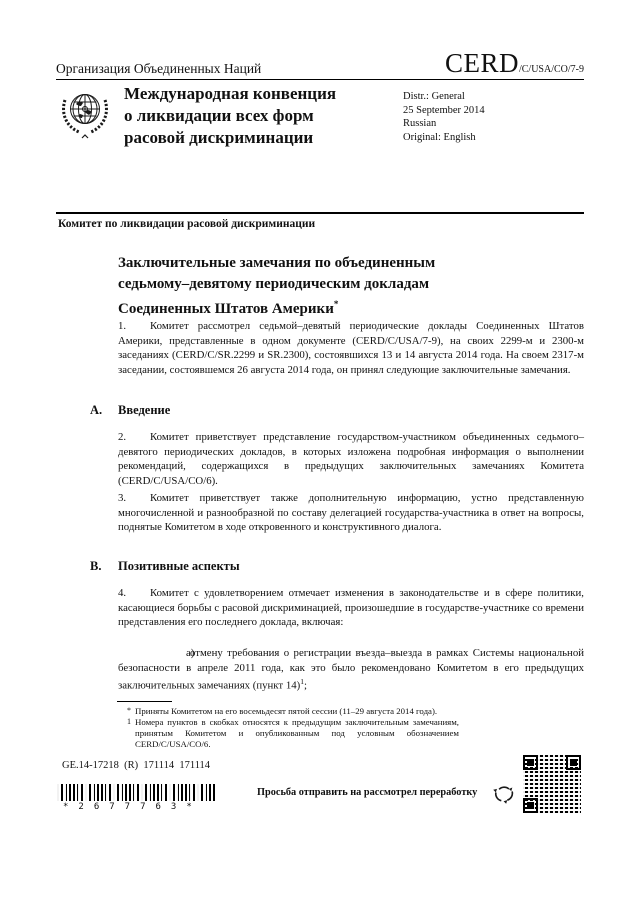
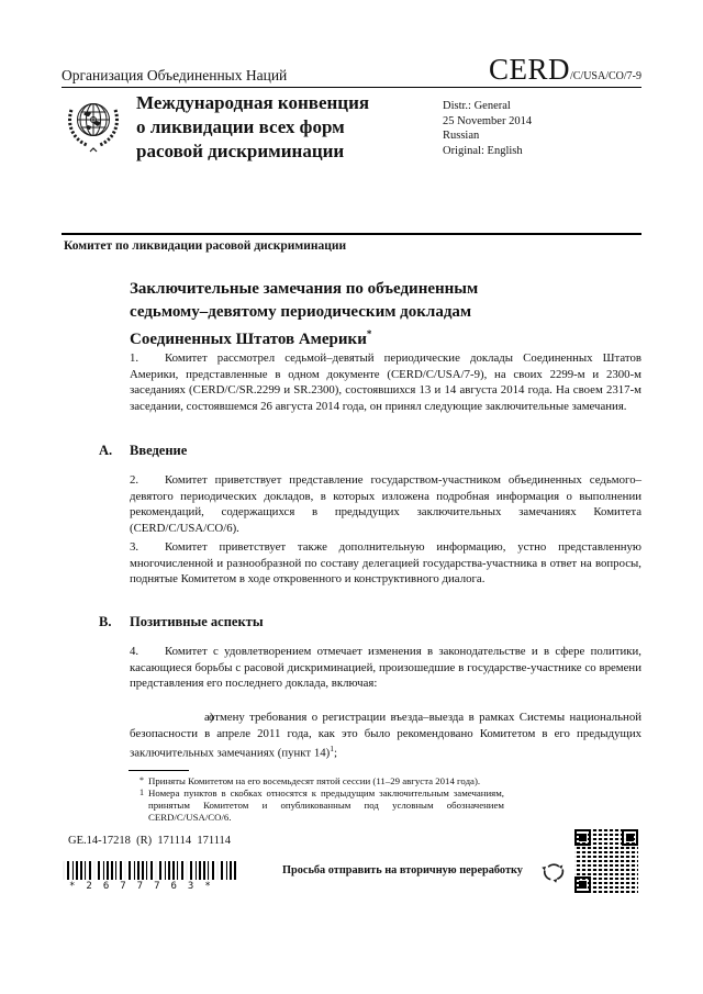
  Организация Объединенных Наций
  CERD/C/USA/CO/7-9
  Международная конвенция
  о ликвидации всех форм
  расовой дискриминации
  Distr.: General
- 25 September 2014
+ 25 November 2014
  Russian
  Original: English
  Комитет по ликвидации расовой дискриминации
  Заключительные замечания по объединенным
  седьмому–девятому периодическим докладам
  Соединенных Штатов Америки*
  1. Комитет рассмотрел седьмой–девятый периодические доклады Соединенных Штатов Америки, представленные в одном документе (CERD/C/USA/7-9), на своих 2299-м и 2300-м заседаниях (CERD/C/SR.2299 и SR.2300), состоявшихся 13 и 14 августа 2014 года. На своем 2317-м заседании, состоявшемся 26 августа 2014 года, он принял следующие заключительные замечания.
  A.
  Введение
  2. Комитет приветствует представление государством-участником объединенных седьмого–девятого периодических докладов, в которых изложена подробная информация о выполнении рекомендаций, содержащихся в предыдущих заключительных замечаниях Комитета (CERD/C/USA/CO/6).
  3. Комитет приветствует также дополнительную информацию, устно представленную многочисленной и разнообразной по составу делегацией государства-участника в ответ на вопросы, поднятые Комитетом в ходе откровенного и конструктивного диалога.
  B.
  Позитивные аспекты
  4. Комитет с удовлетворением отмечает изменения в законодательстве и в сфере политики, касающиеся борьбы с расовой дискриминацией, произошедшие в государстве-участнике со времени представления его последнего доклада, включая:
  а)отмену требования о регистрации въезда–выезда в рамках Системы национальной безопасности в апреле 2011 года, как это было рекомендовано Комитетом в его предыдущих заключительных замечаниях (пункт 14)1;
  *
  Приняты Комитетом на его восемьдесят пятой сессии (11–29 августа 2014 года).
  1
  Номера пунктов в скобках относятся к предыдущим заключительным замечаниям, принятым Комитетом и опубликованным под условным обозначением CERD/C/USA/CO/6.
  GE.14-17218 (R) 171114 171114
  *2677763*
- Просьба отправить на рассмотрел переработку
+ Просьба отправить на вторичную переработку
